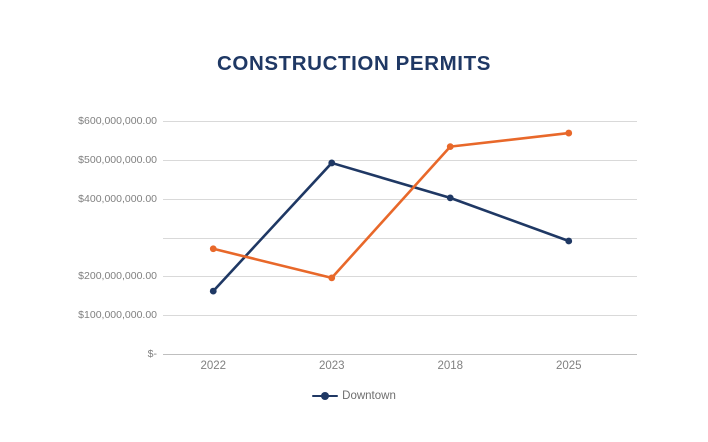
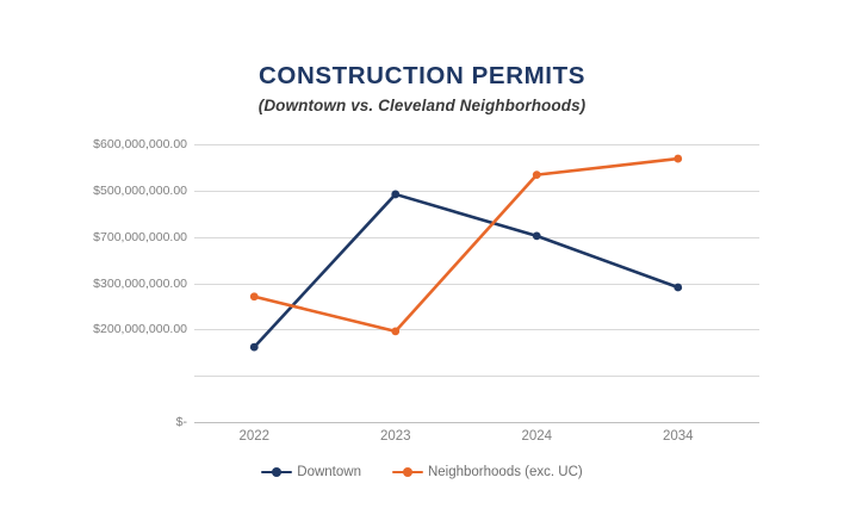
  CONSTRUCTION PERMITS
+ (Downtown vs. Cleveland Neighborhoods)
  $600,000,000.00
  $500,000,000.00
- $400,000,000.00
+ $700,000,000.00
+ $300,000,000.00
  $200,000,000.00
- $100,000,000.00
  $-
  2022
  2023
- 2018
+ 2024
- 2025
+ 2034
  Downtown
+ Neighborhoods (exc. UC)
